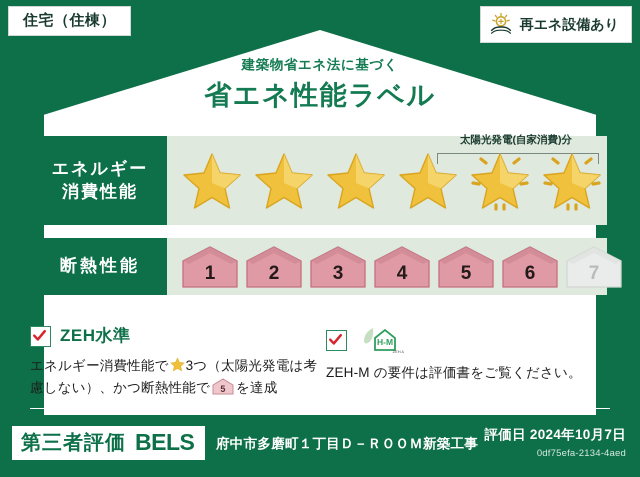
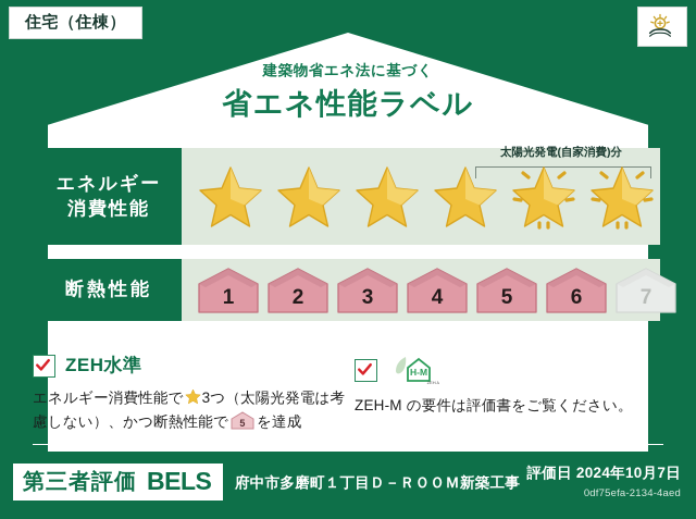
  住宅（住棟）
- 再エネ設備あり
  建築物省エネ法に基づく
  省エネ性能ラベル
  エネルギー
  消費性能
  太陽光発電(自家消費)分
  断熱性能
  1
  2
  3
  4
  5
  6
  7
  ZEH水準
  エネルギー消費性能で 3つ（太陽光発電は考慮しない）、かつ断熱性能で
  5
  を達成
  H-M
  ZEH-M の要件は評価書をご覧ください。
  第三者評価
  BELS
  府中市多磨町１丁目Ｄ－ＲＯＯＭ新築工事
  評価日 2024年10月7日
  0df75efa-2134-4aed
